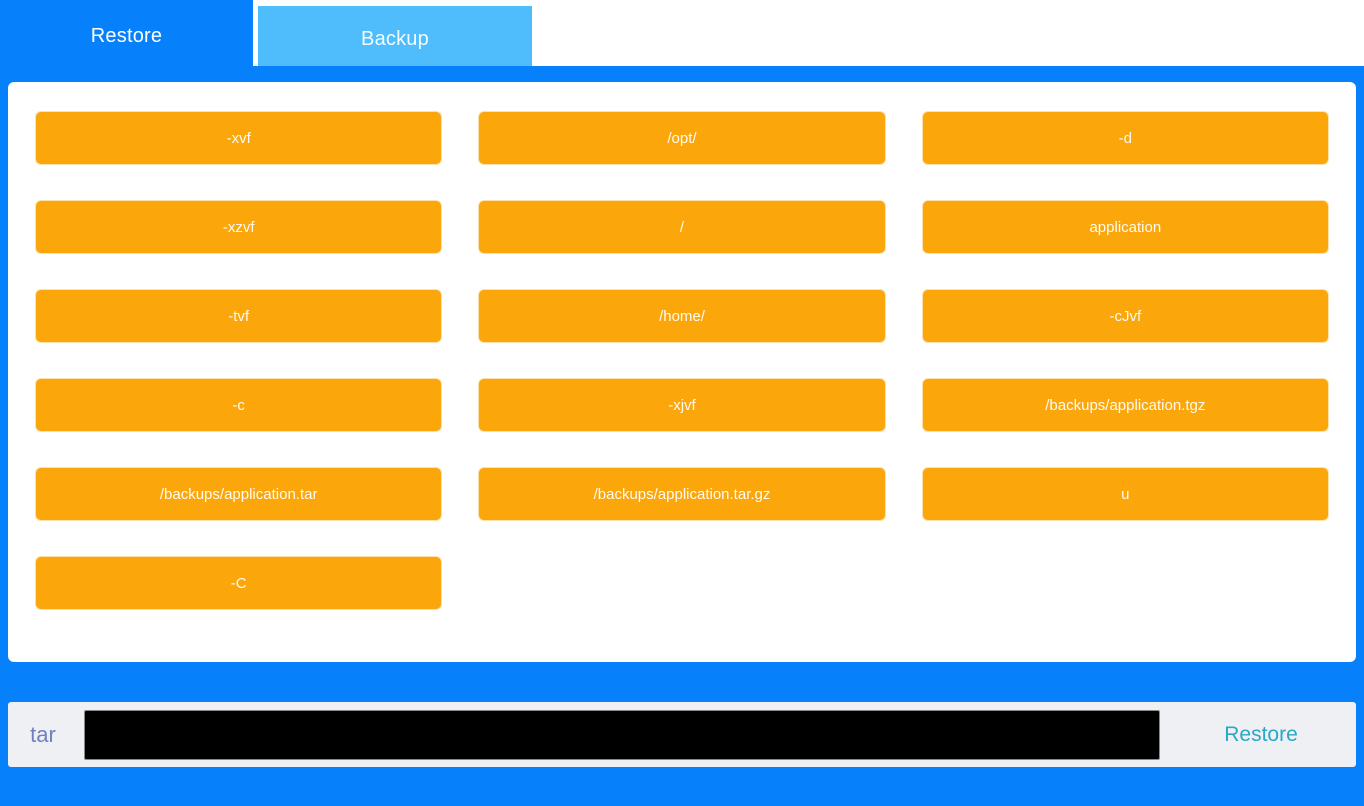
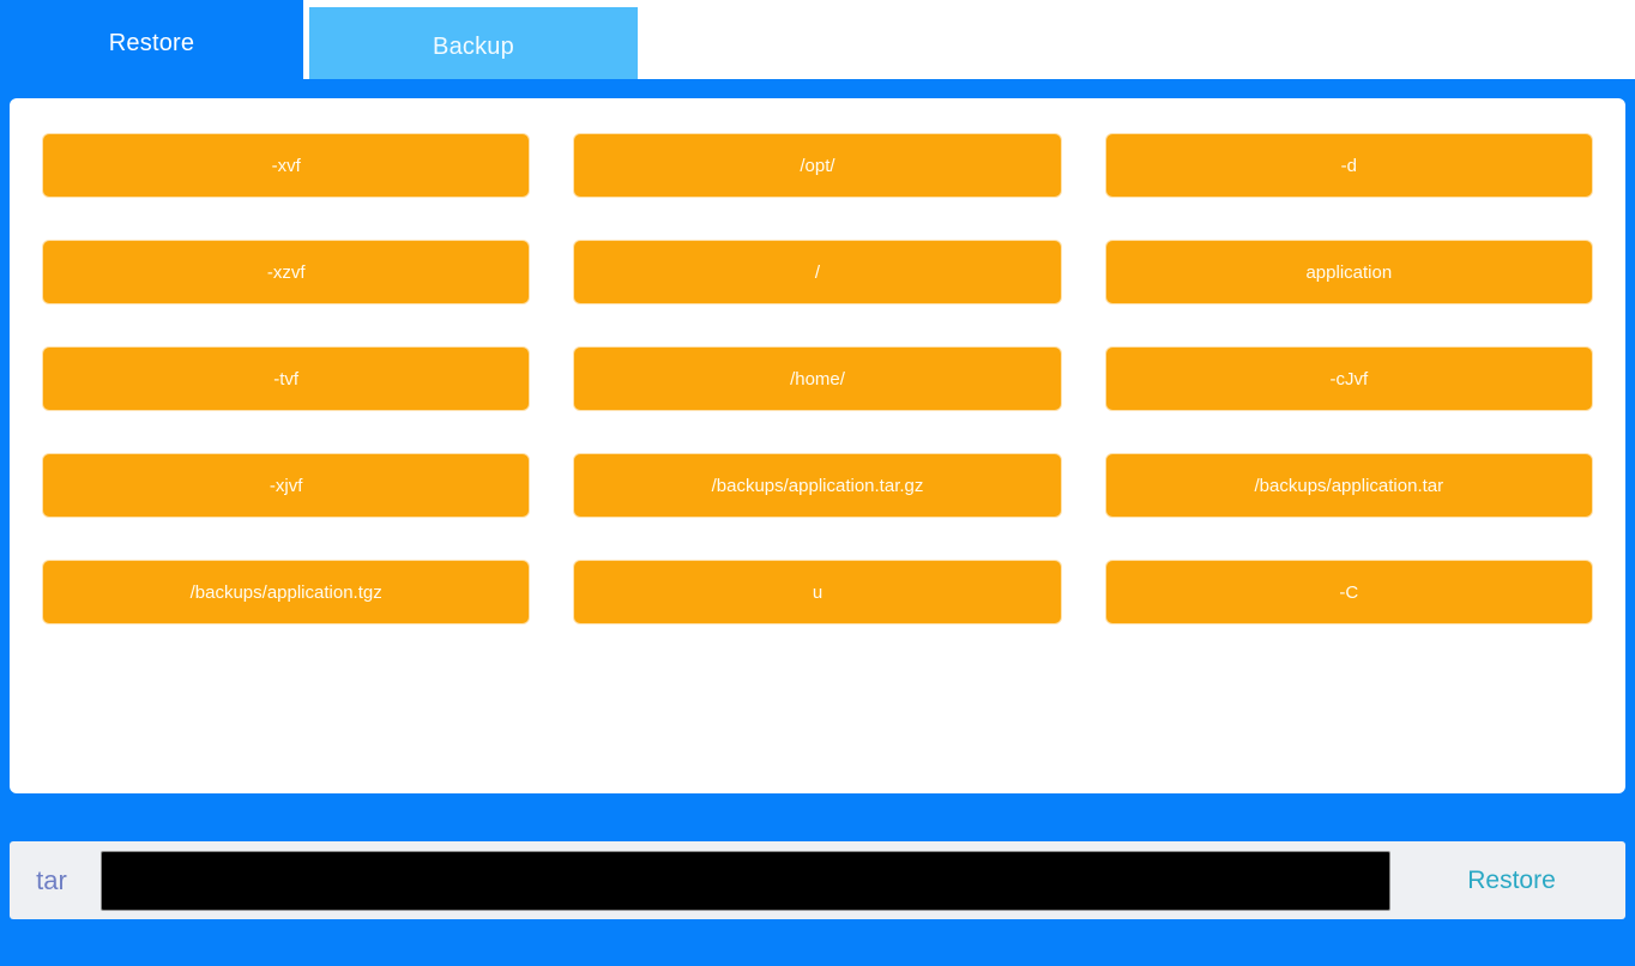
  Restore
  Backup
  -xvf
  /opt/
  -d
  -xzvf
  /
  application
  -tvf
  /home/
  -cJvf
- -c
  -xjvf
- /backups/application.tgz
+ /backups/application.tar.gz
  /backups/application.tar
- /backups/application.tar.gz
+ /backups/application.tgz
  u
  -C
  tar
  Restore
